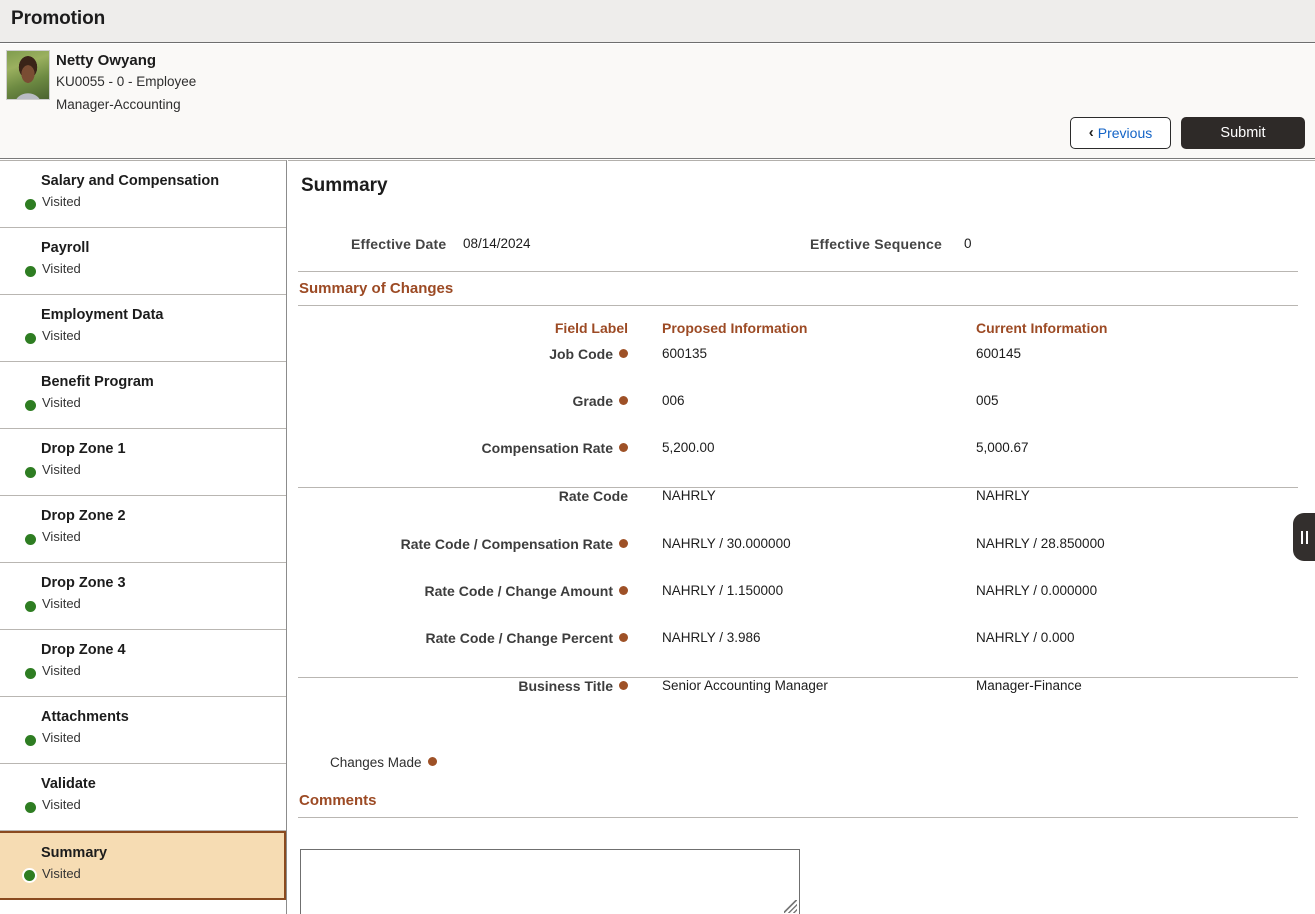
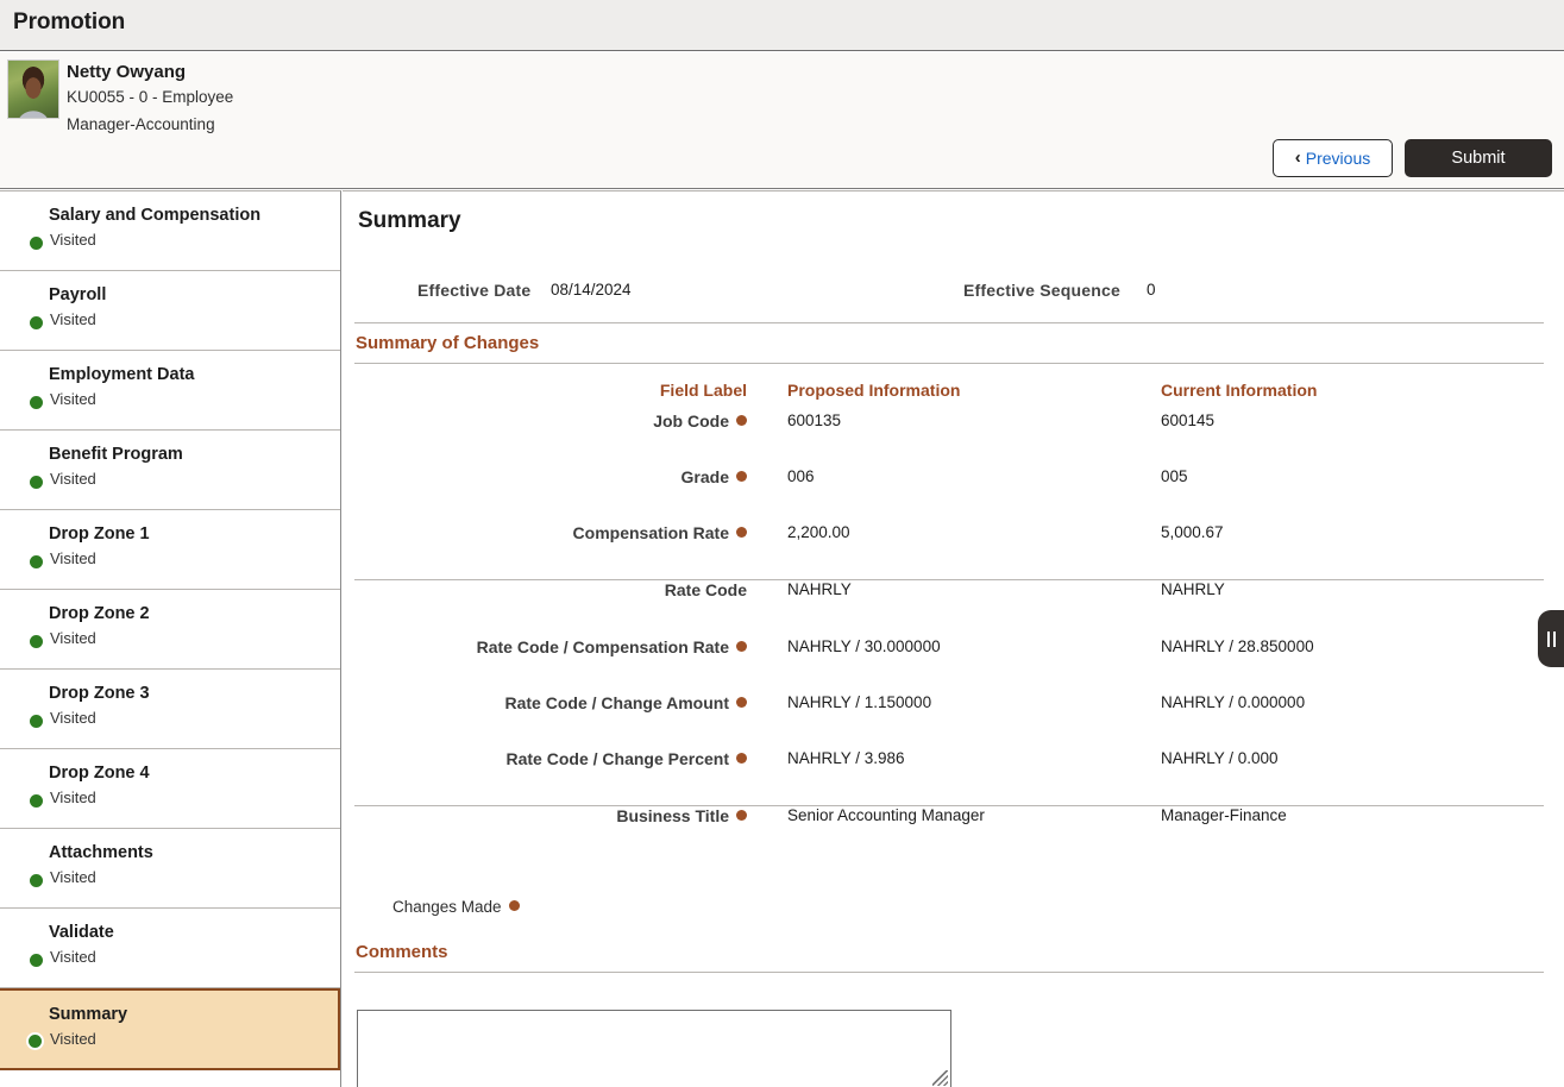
  Promotion
  Netty Owyang
  KU0055 - 0 - Employee
  Manager-Accounting
  ‹
  Previous
  Submit
  Salary and Compensation
  Visited
  Payroll
  Visited
  Employment Data
  Visited
  Benefit Program
  Visited
  Drop Zone 1
  Visited
  Drop Zone 2
  Visited
  Drop Zone 3
  Visited
  Drop Zone 4
  Visited
  Attachments
  Visited
  Validate
  Visited
  Summary
  Visited
  Summary
  Effective Date
  08/14/2024
  Effective Sequence
  0
  Summary of Changes
  Field Label
  Proposed Information
  Current Information
  Job Code
  600135
  600145
  Grade
  006
  005
  Compensation Rate
- 5,200.00
+ 2,200.00
  5,000.67
  Rate Code
  NAHRLY
  NAHRLY
  Rate Code / Compensation Rate
  NAHRLY / 30.000000
  NAHRLY / 28.850000
  Rate Code / Change Amount
  NAHRLY / 1.150000
  NAHRLY / 0.000000
  Rate Code / Change Percent
  NAHRLY / 3.986
  NAHRLY / 0.000
  Business Title
  Senior Accounting Manager
  Manager-Finance
  Changes Made
  Comments
